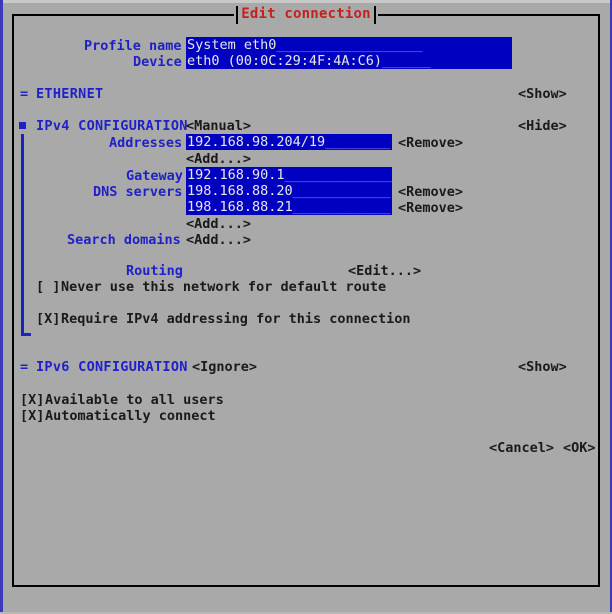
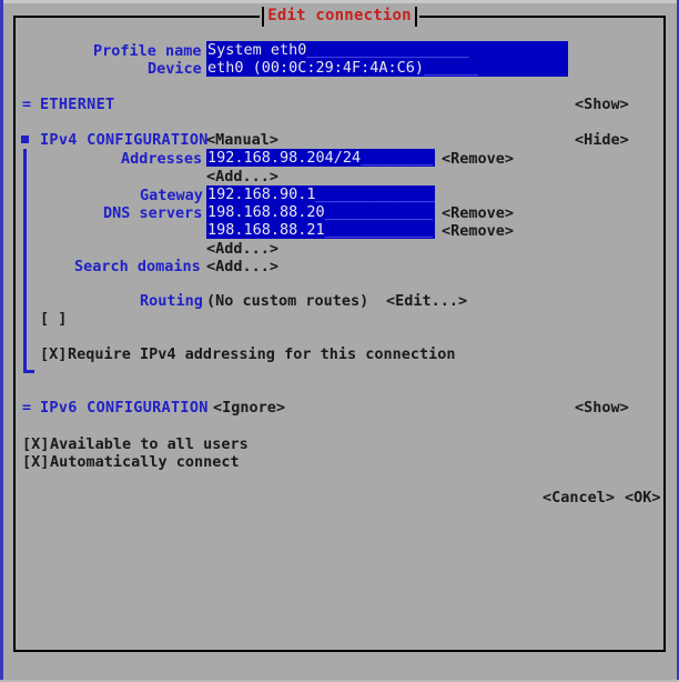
  Edit connection
  Profile name
  System eth0__________________
  Device
  eth0 (00:0C:29:4F:4A:C6)______
  =
  ETHERNET
  <Show>
  IPv4 CONFIGURATION
  <Manual>
  <Hide>
  Addresses
- 192.168.98.204/19________
+ 192.168.98.204/24________
  <Remove>
  <Add...>
  Gateway
  192.168.90.1_____________
  DNS servers
  198.168.88.20____________
  <Remove>
  198.168.88.21____________
  <Remove>
  <Add...>
  Search domains
  <Add...>
  Routing
+ (No custom routes)
  <Edit...>
  [ ]
- Never use this network for default route
  [X]
  Require IPv4 addressing for this connection
  =
  IPv6 CONFIGURATION
  <Ignore>
  <Show>
  [X]
  Available to all users
  [X]
  Automatically connect
  <Cancel>
  <OK>
